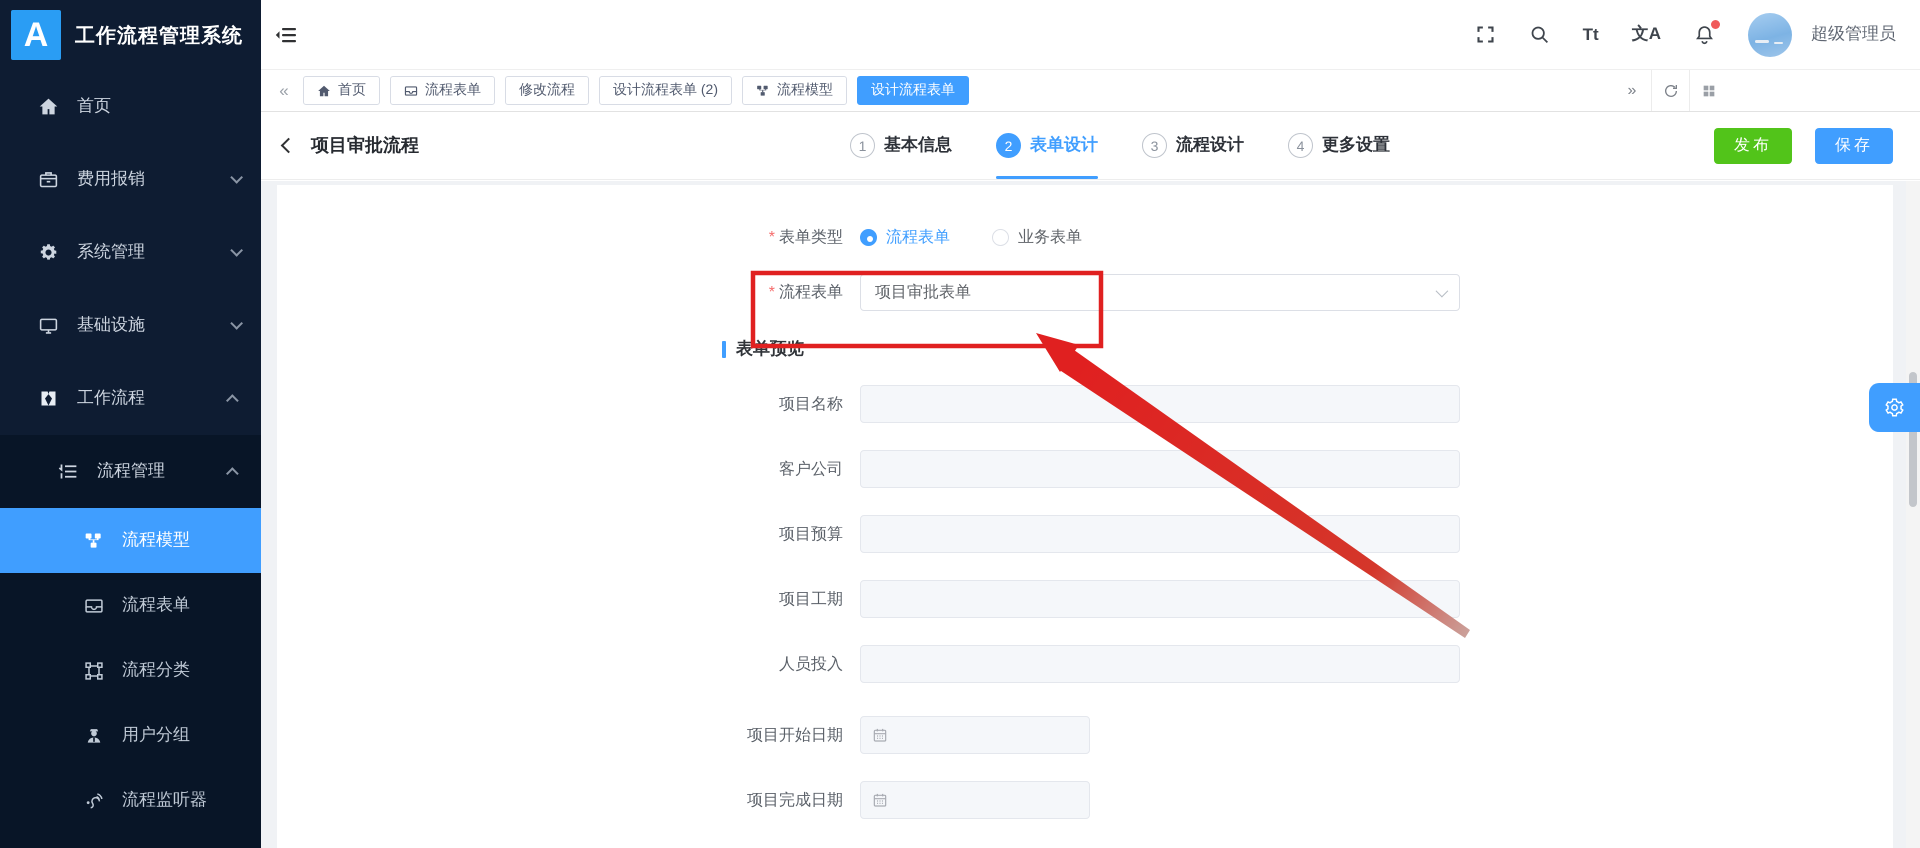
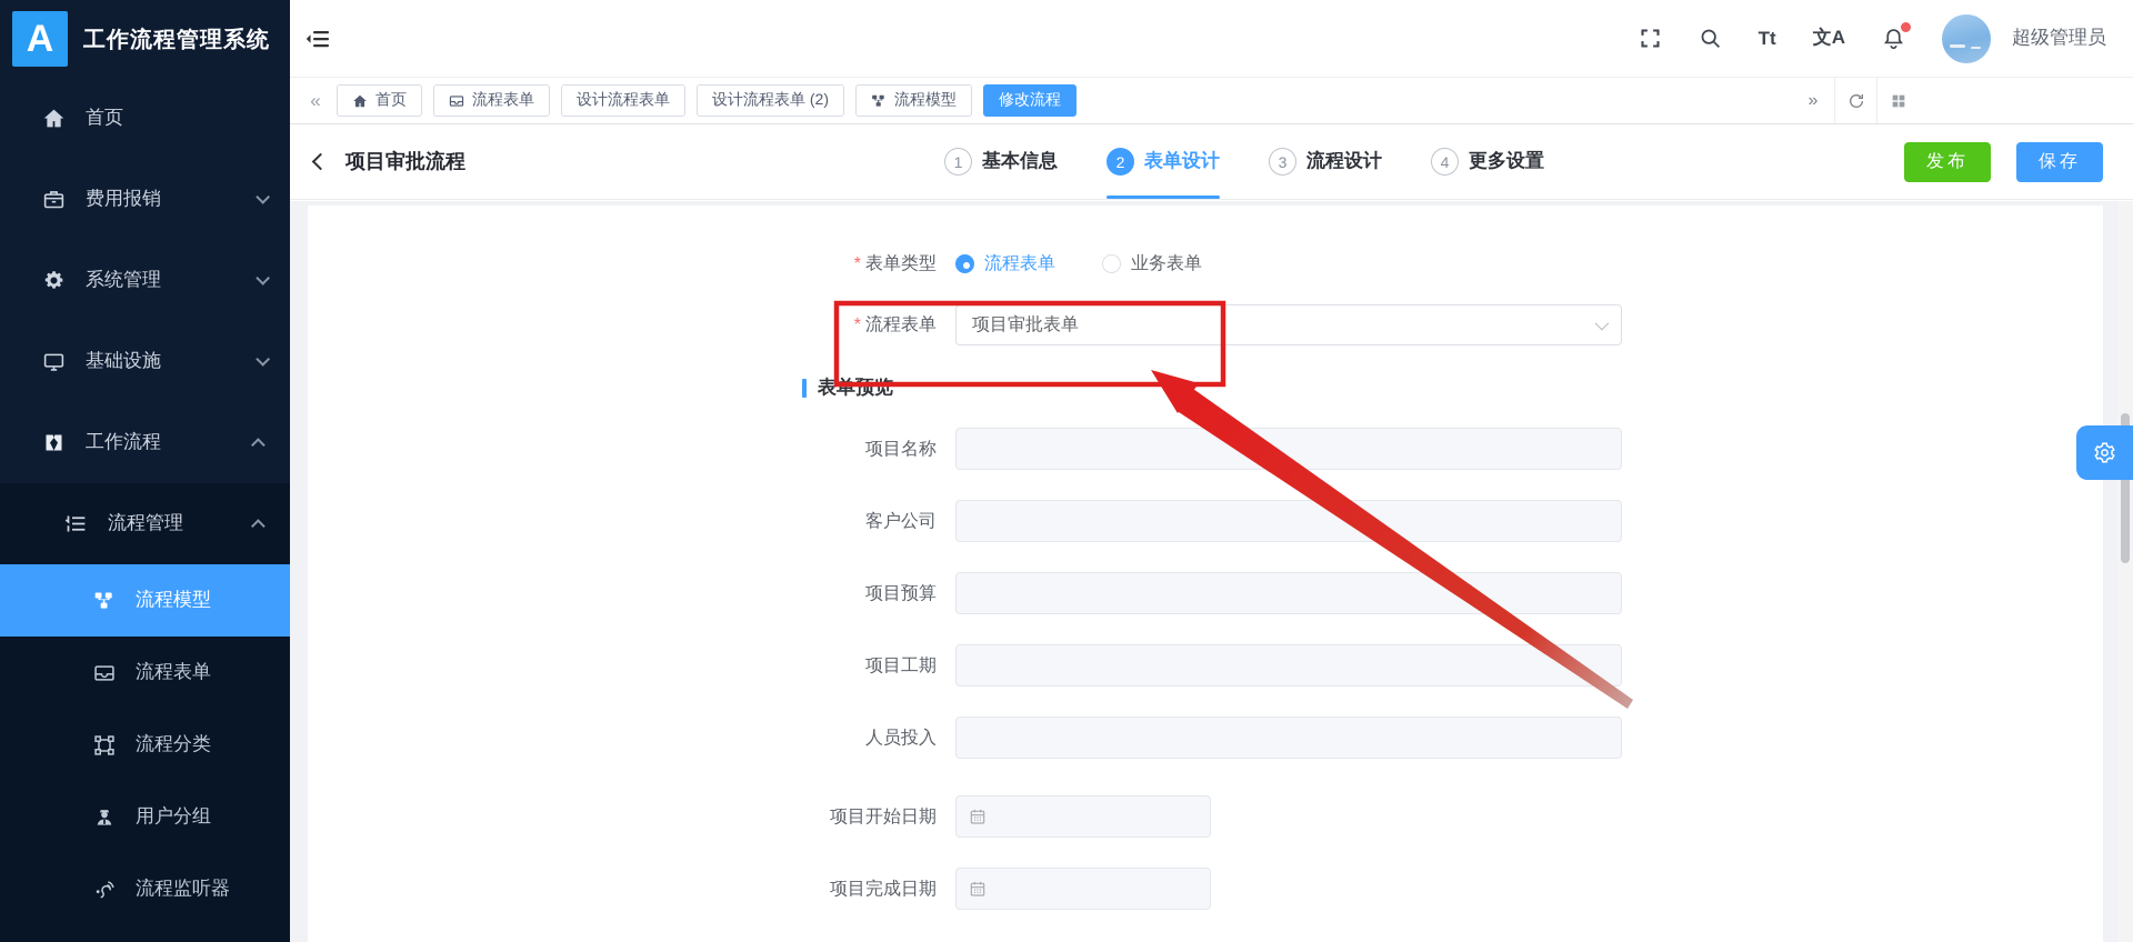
  A
  工作流程管理系统
  首页
  费用报销
  系统管理
  基础设施
  工作流程
  流程管理
  流程模型
  流程表单
  流程分类
  用户分组
  流程监听器
  Tt
  文A
  超级管理员
  «
  首页
  流程表单
- 修改流程
+ 设计流程表单
  设计流程表单 (2)
  流程模型
- 设计流程表单
+ 修改流程
  »
  项目审批流程
  1
  基本信息
  2
  表单设计
  3
  流程设计
  4
  更多设置
  发布
  保存
  * 表单类型
  流程表单
  业务表单
  * 流程表单
  项目审批表单
  表单预览
  项目名称
  客户公司
  项目预算
  项目工期
  人员投入
  项目开始日期
  项目完成日期
